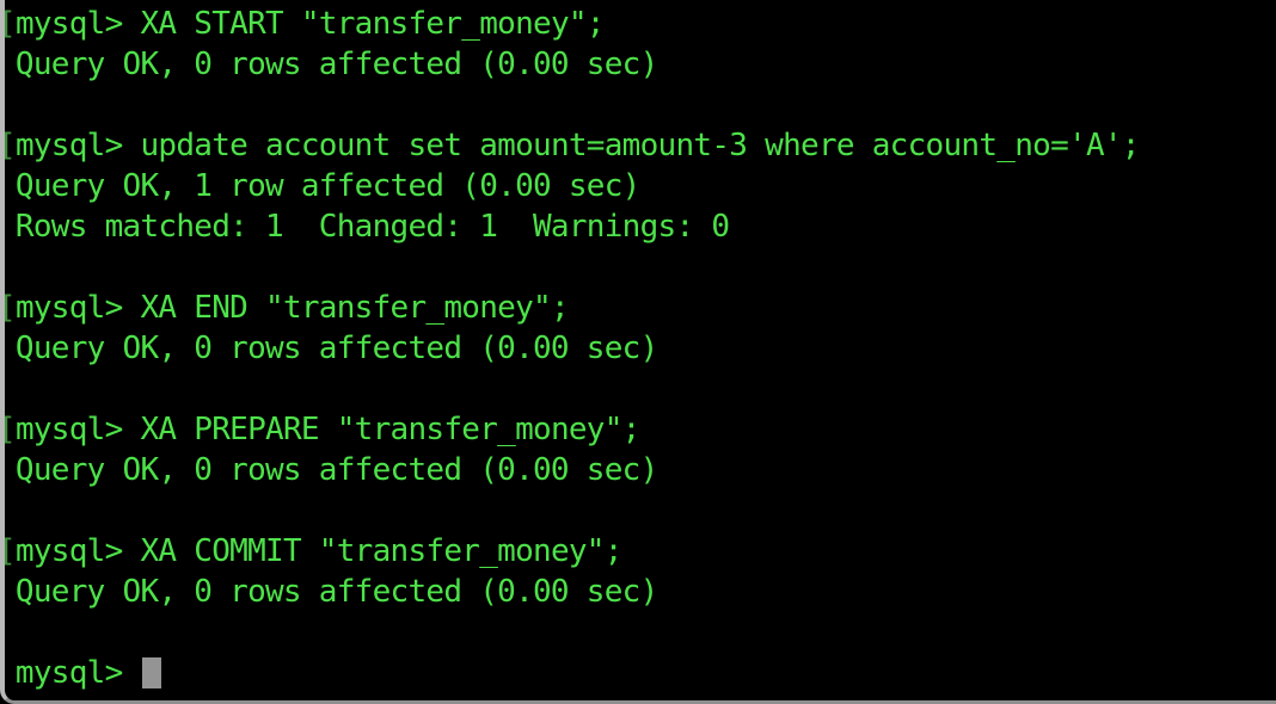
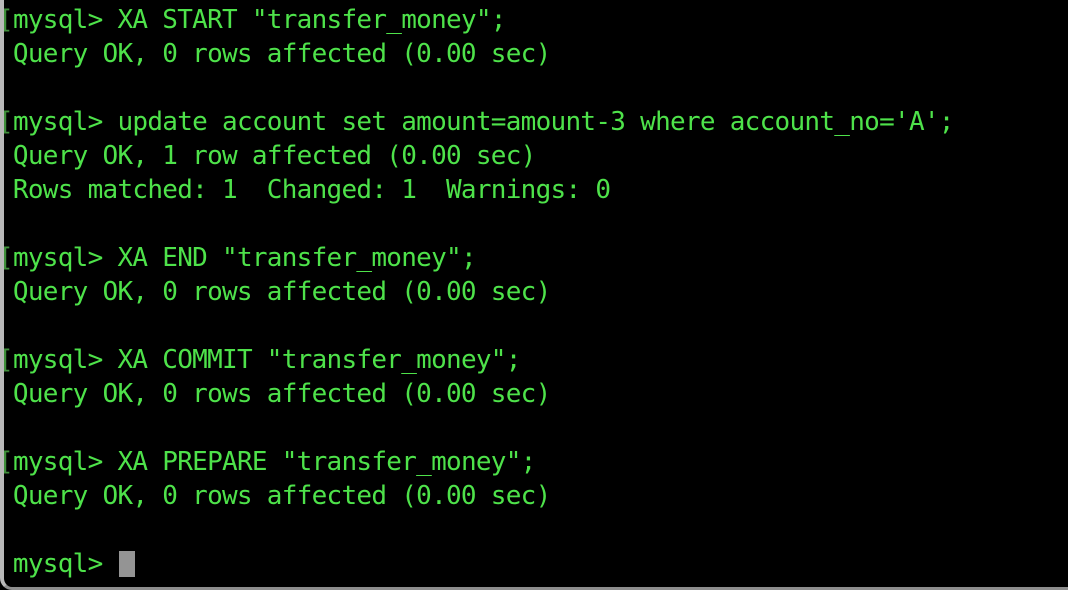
  [mysql> XA START "transfer_money";
  Query OK, 0 rows affected (0.00 sec)
  [mysql> update account set amount=amount-3 where account_no='A';
  Query OK, 1 row affected (0.00 sec)
  Rows matched: 1 Changed: 1 Warnings: 0
  [mysql> XA END "transfer_money";
  Query OK, 0 rows affected (0.00 sec)
- [mysql> XA PREPARE "transfer_money";
+ [mysql> XA COMMIT "transfer_money";
  Query OK, 0 rows affected (0.00 sec)
- [mysql> XA COMMIT "transfer_money";
+ [mysql> XA PREPARE "transfer_money";
  Query OK, 0 rows affected (0.00 sec)
  mysql>
